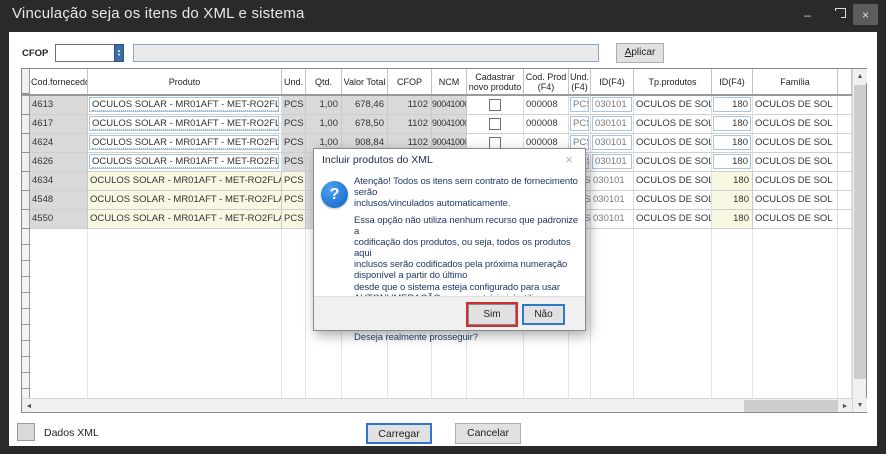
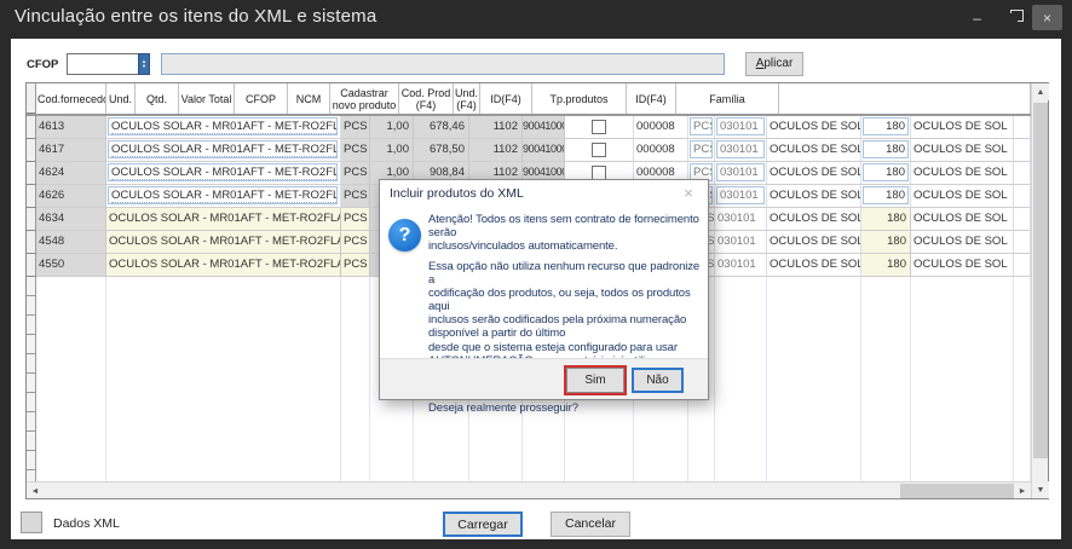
- Vinculação seja os itens do XML e sistema
+ Vinculação entre os itens do XML e sistema
  –
  ×
  CFOP
  Aplicar
  Cod.fornecedo
- Produto
  Und.
  Qtd.
  Valor Total
  CFOP
  NCM
  Cadastrar novo produto
  Cod. Prod (F4)
  Und. (F4)
  ID(F4)
  Tp.produtos
  ID(F4)
  Família
  4613
  OCULOS SOLAR - MR01AFT - MET-RO2FL
  PCS
  1,00
  678,46
  1102
  9004100
  000008
  030101
  OCULOS DE SOL
  180
  OCULOS DE SOL
  4617
  OCULOS SOLAR - MR01AFT - MET-RO2FL
  PCS
  1,00
  678,50
  1102
  9004100
  000008
  030101
  OCULOS DE SOL
  180
  OCULOS DE SOL
  4624
  OCULOS SOLAR - MR01AFT - MET-RO2FL
  PCS
  1,00
  908,84
  1102
  9004100
  000008
  030101
  OCULOS DE SOL
  180
  OCULOS DE SOL
  4626
  OCULOS SOLAR - MR01AFT - MET-RO2FL
  PCS
  030101
  OCULOS DE SOL
  180
  OCULOS DE SOL
  4634
  OCULOS SOLAR - MR01AFT - MET-RO2FL
  PCS
  030101
  OCULOS DE SOL
  180
  OCULOS DE SOL
  4548
  OCULOS SOLAR - MR01AFT - MET-RO2FL
  PCS
  030101
  OCULOS DE SOL
  180
  OCULOS DE SOL
  4550
  OCULOS SOLAR - MR01AFT - MET-RO2FL
  PCS
  030101
  OCULOS DE SOL
  180
  OCULOS DE SOL
  Dados XML
  Carregar
  Cancelar
  Incluir produtos do XML
  ×
  ?
  Atenção! Todos os itens sem contrato de fornecimento serão
  inclusos/vinculados automaticamente.
  Essa opção não utiliza nenhum recurso que padronize a
  codificação dos produtos, ou seja, todos os produtos aqui
  inclusos serão codificados pela próxima numeração
  disponível a partir do último
  desde que o sistema esteja configurado para usar
  Deseja realmente prosseguir?
  Sim
  Não
